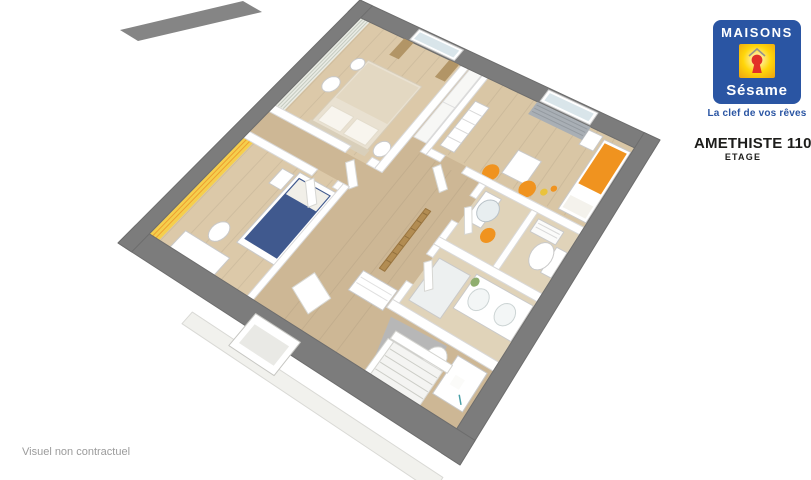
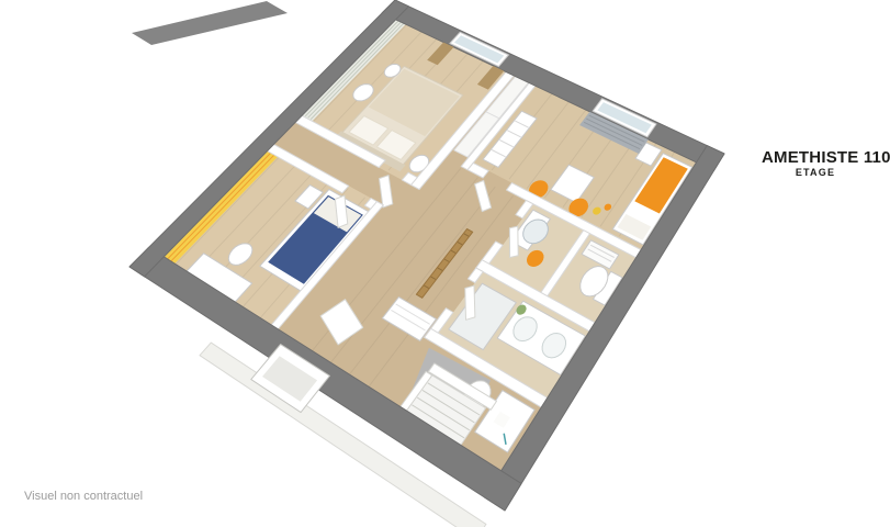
- MAISONS
- Sésame
- La clef de vos rêves
  AMETHISTE 110
  ETAGE
  Visuel non contractuel
